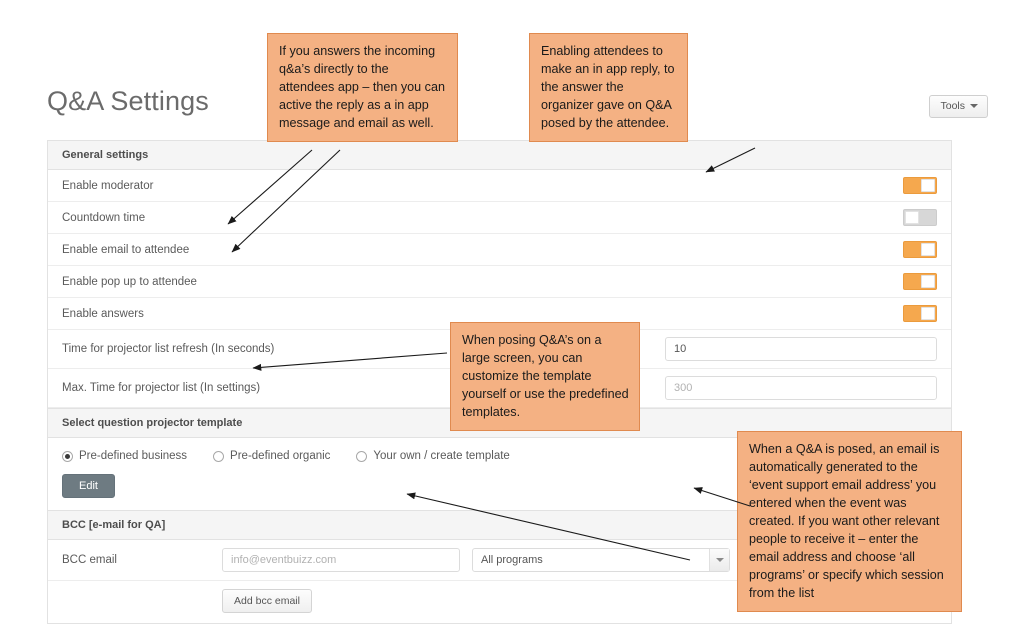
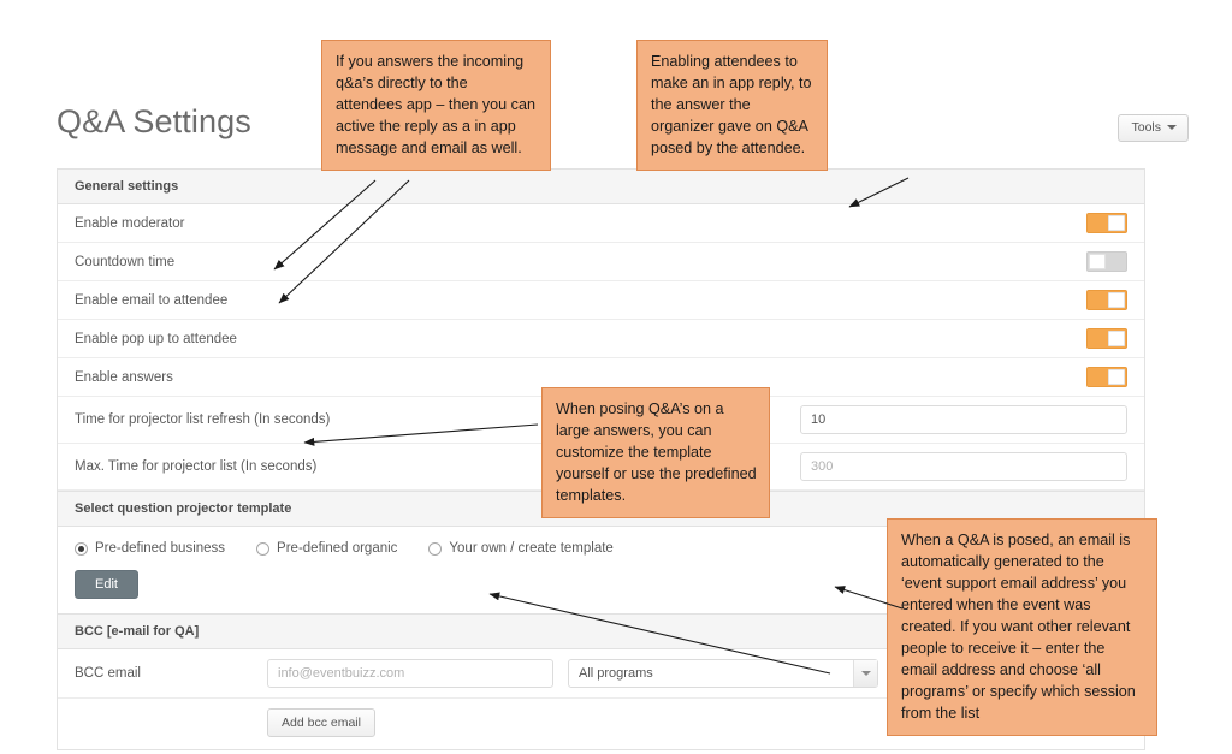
  Q&A Settings
  Tools
  General settings
  Enable moderator
  Countdown time
  Enable email to attendee
  Enable pop up to attendee
  Enable answers
  Time for projector list refresh (In seconds)
  10
- Max. Time for projector list (In settings)
+ Max. Time for projector list (In seconds)
  300
  Select question projector template
  Pre-defined business
  Pre-defined organic
  Your own / create template
  Edit
  BCC [e-mail for QA]
  BCC email
  info@eventbuizz.com
  All programs
  Add bcc email
  If you answers the incoming q&a’s directly to the attendees app – then you can active the reply as a in app message and email as well.
  Enabling attendees to make an in app reply, to the answer the organizer gave on Q&A posed by the attendee.
- When posing Q&A’s on a large screen, you can customize the template yourself or use the predefined templates.
+ When posing Q&A’s on a large answers, you can customize the template yourself or use the predefined templates.
  When a Q&A is posed, an email is automatically generated to the ‘event support email address’ you entered when the event was created. If you want other relevant people to receive it – enter the email address and choose ‘all programs’ or specify which session from the list
